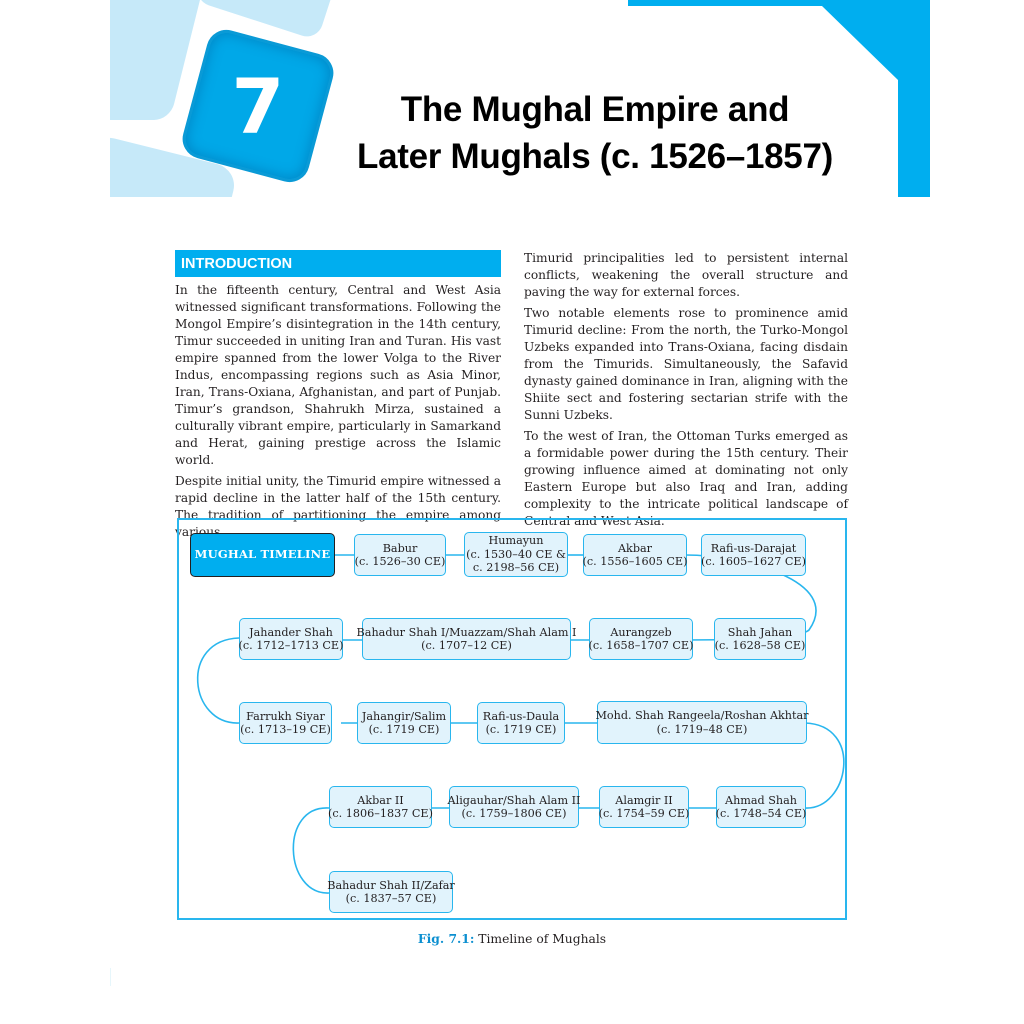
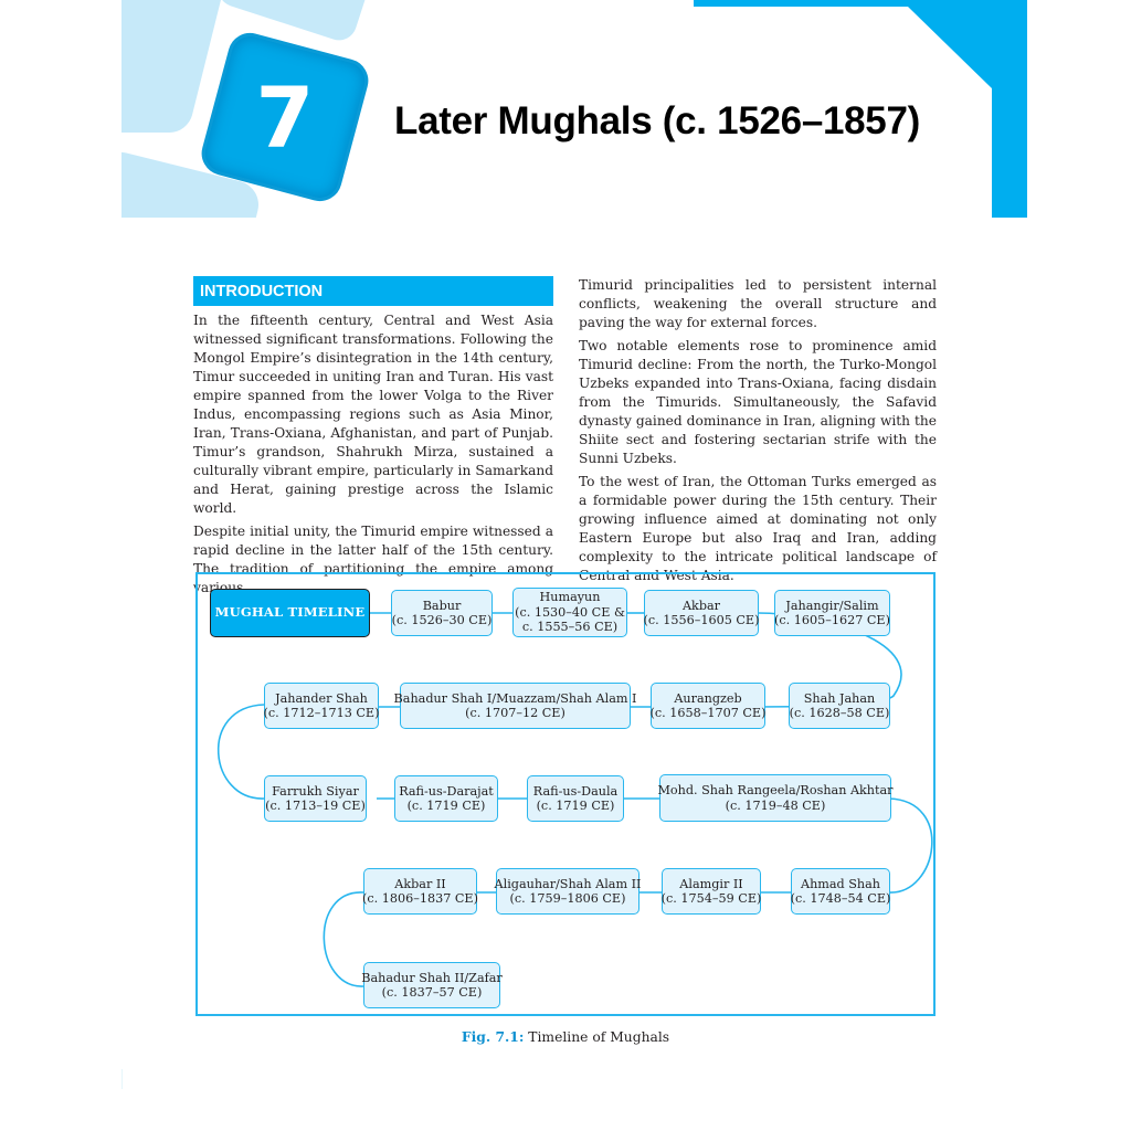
  7
- The Mughal Empire and
  Later Mughals (c. 1526–1857)
  INTRODUCTION
  In the fifteenth century, Central and West Asia witnessed significant transformations. Following the Mongol Empire’s disintegration in the 14th century, Timur succeeded in uniting Iran and Turan. His vast empire spanned from the lower Volga to the River Indus, encompassing regions such as Asia Minor, Iran, Trans-Oxiana, Afghanistan, and part of Punjab. Timur’s grandson, Shahrukh Mirza, sustained a culturally vibrant empire, particularly in Samarkand and Herat, gaining prestige across the Islamic world.
  Despite initial unity, the Timurid empire witnessed a rapid decline in the latter half of the 15th century. The tradition of partitioning the empire among various
  Timurid principalities led to persistent internal conflicts, weakening the overall structure and paving the way for external forces.
  Two notable elements rose to prominence amid Timurid decline: From the north, the Turko-Mongol Uzbeks expanded into Trans-Oxiana, facing disdain from the Timurids. Simultaneously, the Safavid dynasty gained dominance in Iran, aligning with the Shiite sect and fostering sectarian strife with the Sunni Uzbeks.
  To the west of Iran, the Ottoman Turks emerged as a formidable power during the 15th century. Their growing influence aimed at dominating not only Eastern Europe but also Iraq and Iran, adding complexity to the intricate political landscape of Central and West Asia.
  MUGHAL TIMELINE
  Babur
  (c. 1526–30 CE)
  Humayun
  (c. 1530–40 CE &
- c. 2198–56 CE)
+ c. 1555–56 CE)
  Akbar
  (c. 1556–1605 CE)
- Rafi-us-Darajat
+ Jahangir/Salim
  (c. 1605–1627 CE)
  Shah Jahan
  (c. 1628–58 CE)
  Aurangzeb
  (c. 1658–1707 CE)
  Bahadur Shah I/Muazzam/Shah Alam I
  (c. 1707–12 CE)
  Jahander Shah
  (c. 1712–1713 CE)
  Farrukh Siyar
  (c. 1713–19 CE)
- Jahangir/Salim
+ Rafi-us-Darajat
  (c. 1719 CE)
  Rafi-us-Daula
  (c. 1719 CE)
  Mohd. Shah Rangeela/Roshan Akhtar
  (c. 1719–48 CE)
  Ahmad Shah
  (c. 1748–54 CE)
  Alamgir II
  (c. 1754–59 CE)
  Aligauhar/Shah Alam II
  (c. 1759–1806 CE)
  Akbar II
  (c. 1806–1837 CE)
  Bahadur Shah II/Zafar
  (c. 1837–57 CE)
  Fig. 7.1: Timeline of Mughals
